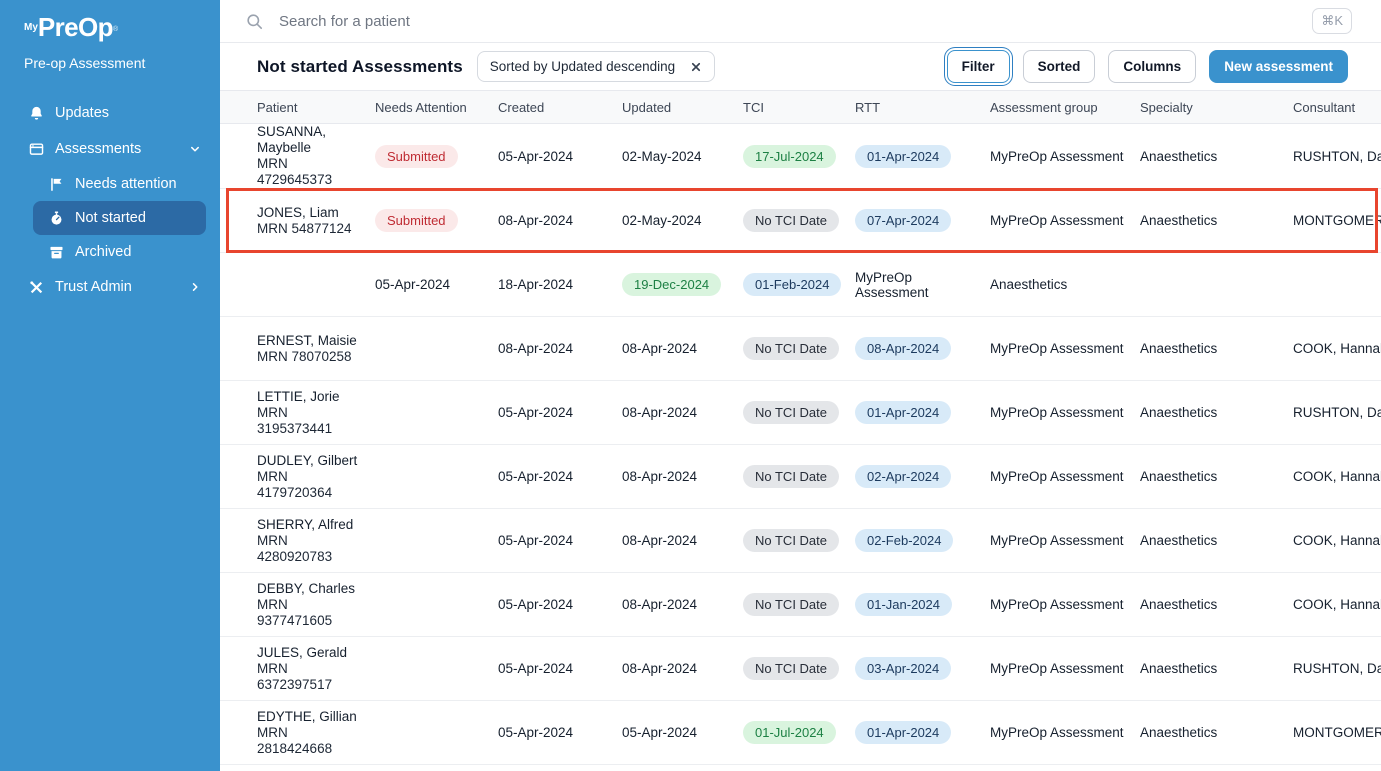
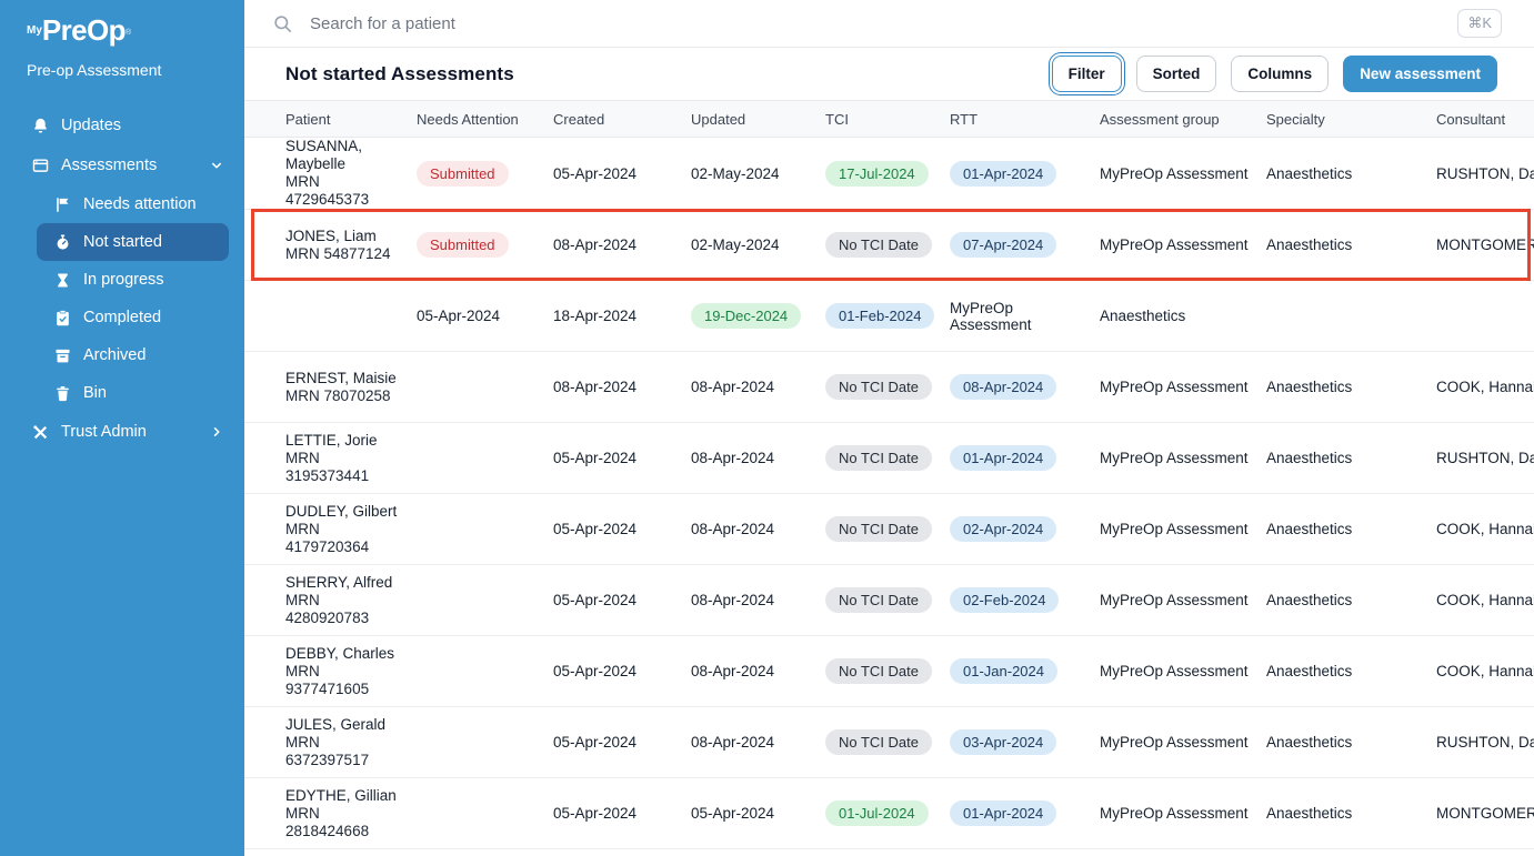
  MyPreOp
  Pre-op Assessment
  Updates
  Assessments
  Needs attention
  Not started
+ In progress
+ Completed
  Archived
+ Bin
  Trust Admin
  Search for a patient
  ⌘K
  Not started Assessments
- Sorted by Updated descending
  Filter
  Sorted
  Columns
  New assessment
  Patient
  Needs Attention
  Created
  Updated
  TCI
  RTT
  Assessment group
  Specialty
  Consultant
  SUSANNA, Maybelle
  MRN 4729645373
  Submitted
  05-Apr-2024
  02-May-2024
  17-Jul-2024
  01-Apr-2024
  MyPreOp Assessment
  Anaesthetics
  RUSHTON, D
  JONES, Liam
  MRN 54877124
  Submitted
  08-Apr-2024
  02-May-2024
  No TCI Date
  07-Apr-2024
  MyPreOp Assessment
  Anaesthetics
  MONTGOMER
  05-Apr-2024
  18-Apr-2024
  19-Dec-2024
  01-Feb-2024
  MyPreOp Assessment
  Anaesthetics
  ERNEST, Maisie
  MRN 78070258
  08-Apr-2024
  08-Apr-2024
  No TCI Date
  08-Apr-2024
  MyPreOp Assessment
  Anaesthetics
  COOK, Hanna
  LETTIE, Jorie
  MRN 3195373441
  05-Apr-2024
  08-Apr-2024
  No TCI Date
  01-Apr-2024
  MyPreOp Assessment
  Anaesthetics
  RUSHTON, D
  DUDLEY, Gilbert
  MRN 4179720364
  05-Apr-2024
  08-Apr-2024
  No TCI Date
  02-Apr-2024
  MyPreOp Assessment
  Anaesthetics
  COOK, Hanna
  SHERRY, Alfred
  MRN 4280920783
  05-Apr-2024
  08-Apr-2024
  No TCI Date
  02-Feb-2024
  MyPreOp Assessment
  Anaesthetics
  COOK, Hanna
  DEBBY, Charles
  MRN 9377471605
  05-Apr-2024
  08-Apr-2024
  No TCI Date
  01-Jan-2024
  MyPreOp Assessment
  Anaesthetics
  COOK, Hanna
  JULES, Gerald
  MRN 6372397517
  05-Apr-2024
  08-Apr-2024
  No TCI Date
  03-Apr-2024
  MyPreOp Assessment
  Anaesthetics
  RUSHTON, D
  EDYTHE, Gillian
  MRN 2818424668
  05-Apr-2024
  05-Apr-2024
  01-Jul-2024
  01-Apr-2024
  MyPreOp Assessment
  Anaesthetics
  MONTGOMER
